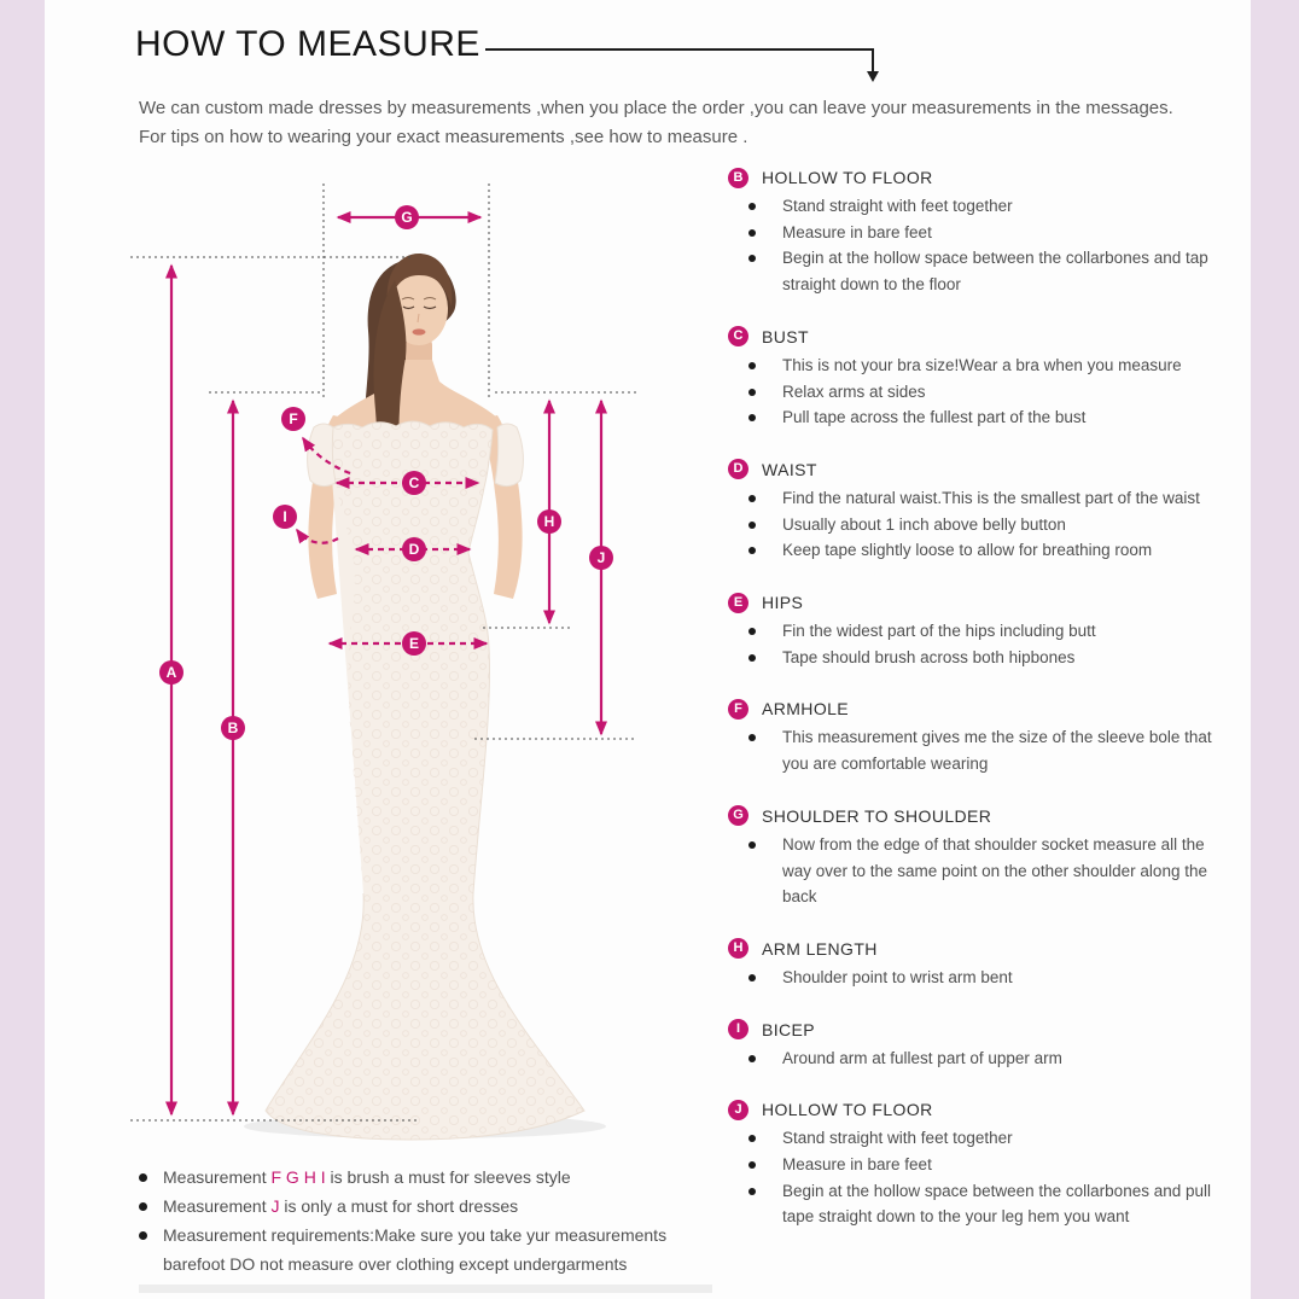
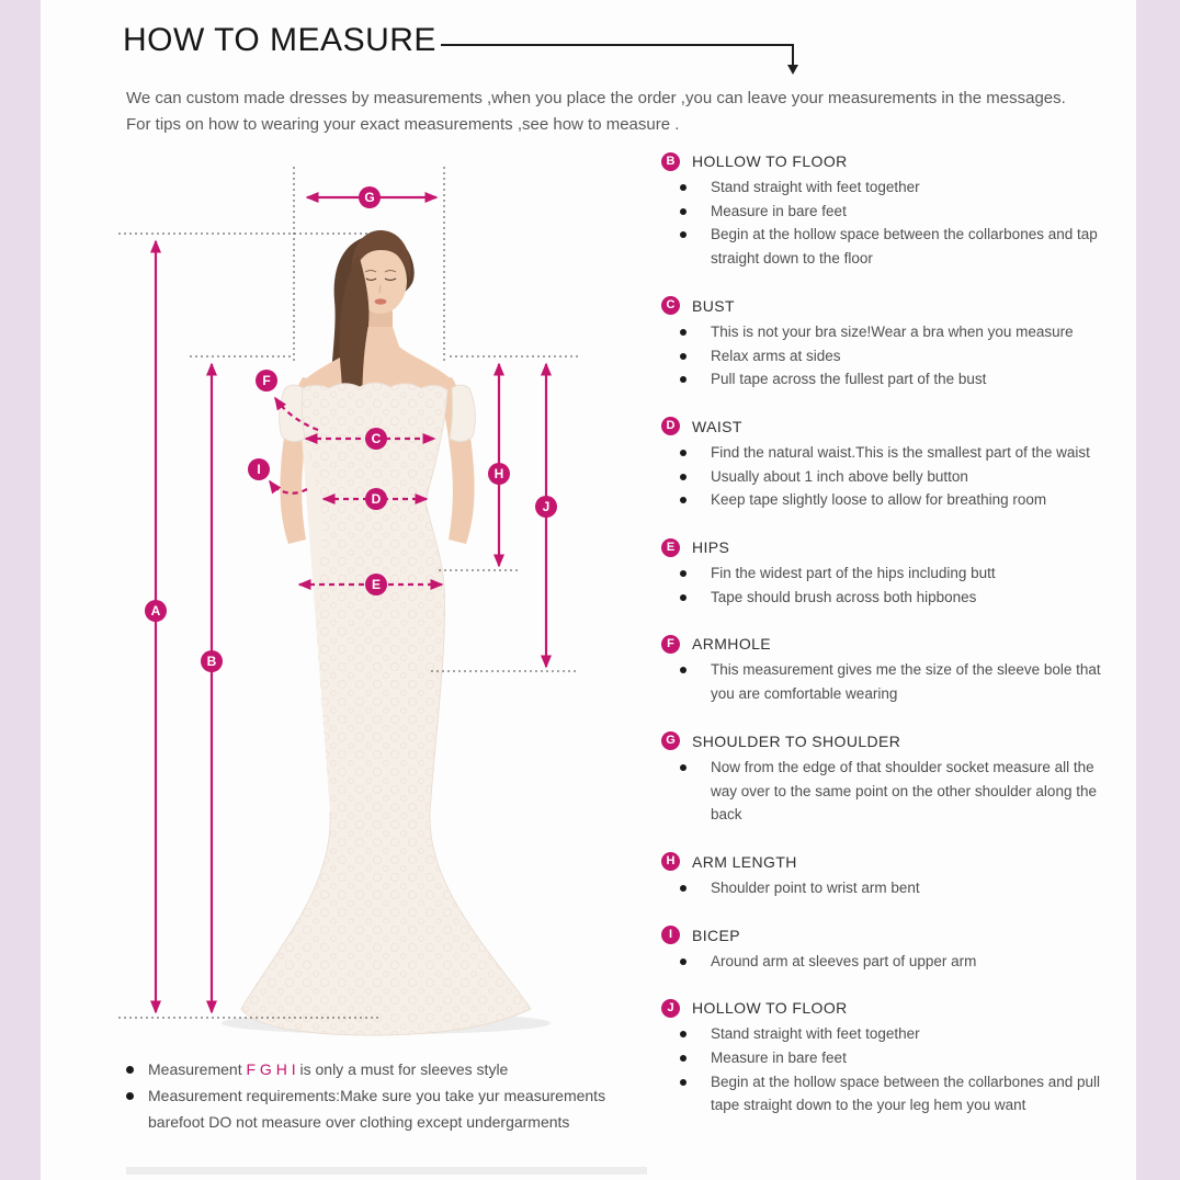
  HOW TO MEASURE
  We can custom made dresses by measurements ,when you place the order ,you can leave your measurements in the messages.
  For tips on how to wearing your exact measurements ,see how to measure .
  G
  A
  B
  F
  C
  I
  D
  H
  J
  E
  B
  HOLLOW TO FLOOR
  Stand straight with feet together
  Measure in bare feet
  Begin at the hollow space between the collarbones and tap straight down to the floor
  C
  BUST
  This is not your bra size!Wear a bra when you measure
  Relax arms at sides
  Pull tape across the fullest part of the bust
  D
  WAIST
  Find the natural waist.This is the smallest part of the waist
  Usually about 1 inch above belly button
  Keep tape slightly loose to allow for breathing room
  E
  HIPS
  Fin the widest part of the hips including butt
  Tape should brush across both hipbones
  F
  ARMHOLE
  This measurement gives me the size of the sleeve bole that you are comfortable wearing
  G
  SHOULDER TO SHOULDER
  Now from the edge of that shoulder socket measure all the way over to the same point on the other shoulder along the back
  H
  ARM LENGTH
  Shoulder point to wrist arm bent
  I
  BICEP
- Around arm at fullest part of upper arm
+ Around arm at sleeves part of upper arm
  J
  HOLLOW TO FLOOR
  Stand straight with feet together
  Measure in bare feet
  Begin at the hollow space between the collarbones and pull tape straight down to the your leg hem you want
- Measurement F G H I is brush a must for sleeves style
+ Measurement F G H I is only a must for sleeves style
- Measurement J is only a must for short dresses
  Measurement requirements:Make sure you take yur measurements barefoot DO not measure over clothing except undergarments
